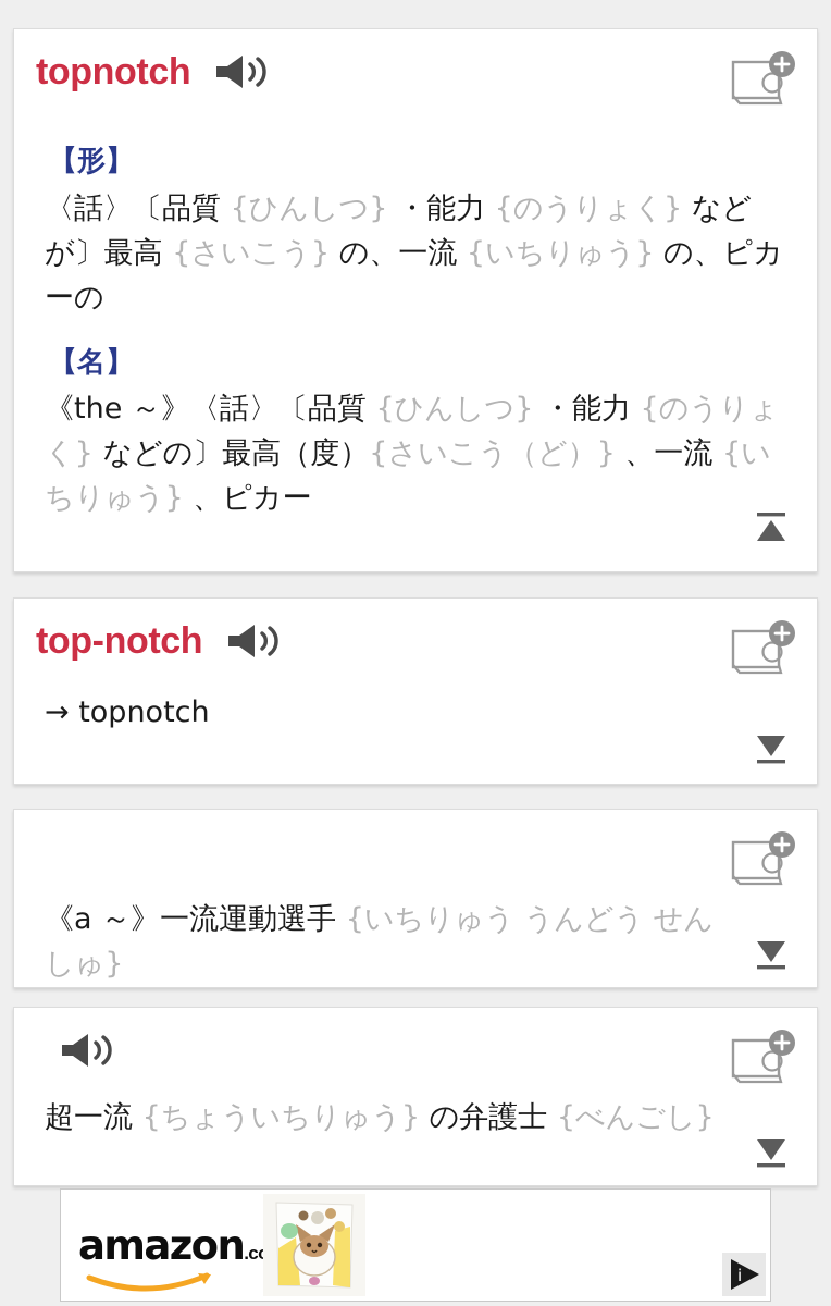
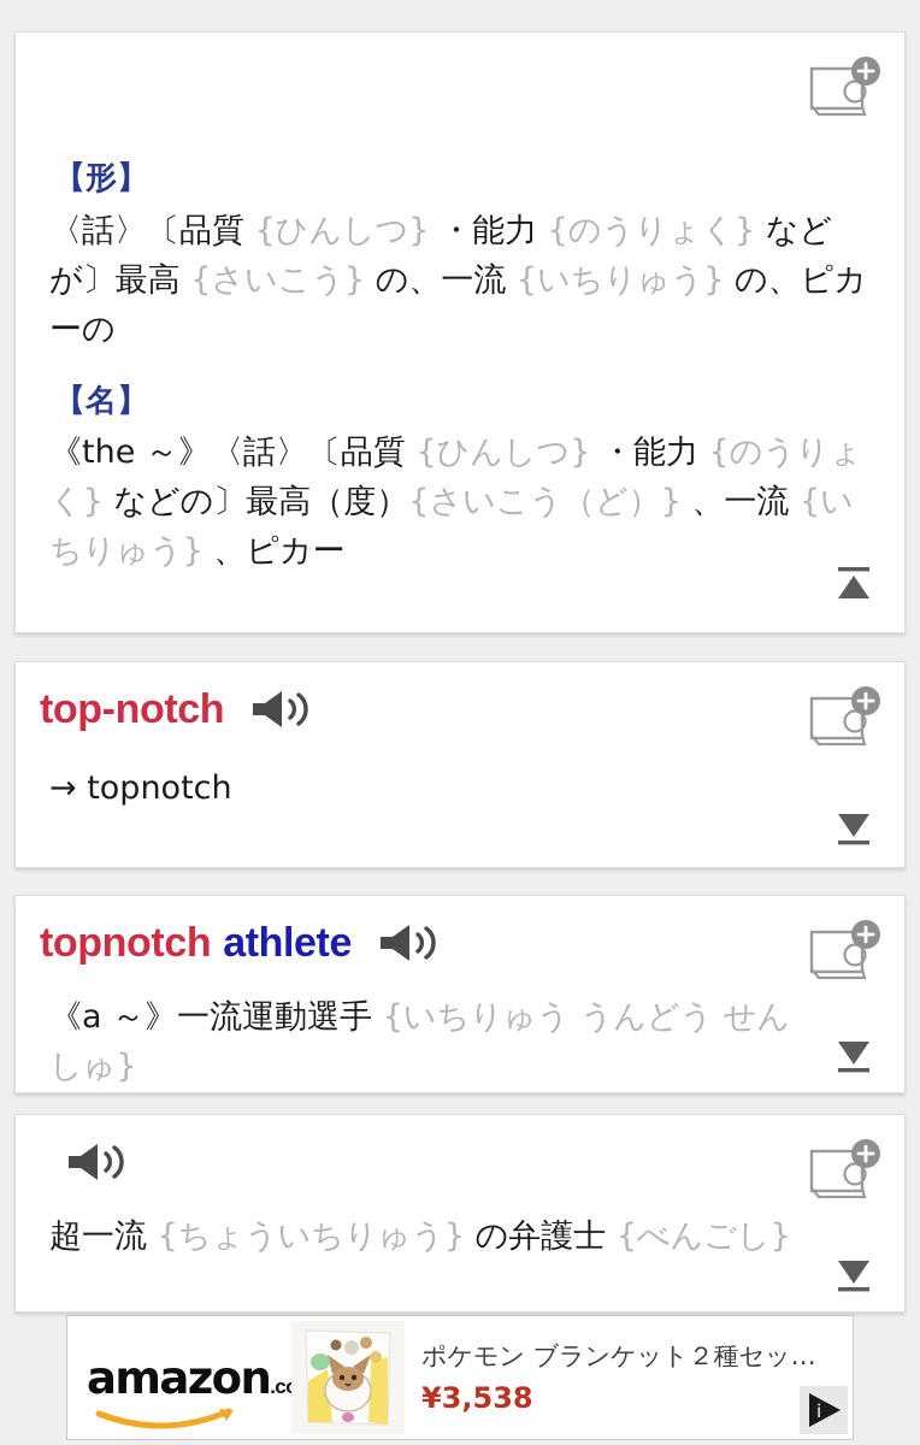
- topnotch
  【形】
  〈話〉〔品質 {ひんしつ} ・能力 {のうりょく} などが〕最高 {さいこう} の、一流 {いちりゅう} の、ピカーの
  【名】
  《the ～》〈話〉〔品質 {ひんしつ} ・能力 {のうりょく} などの〕最高（度）{さいこう（ど）} 、一流 {いちりゅう} 、ピカー
  top-notch
  → topnotch
+ topnotch athlete
  《a ～》一流運動選手 {いちりゅう うんどう せんしゅ}
  超一流 {ちょういちりゅう} の弁護士 {べんごし}
+ ポケモン ブランケット２種セット …
+ ¥3,538
  i
